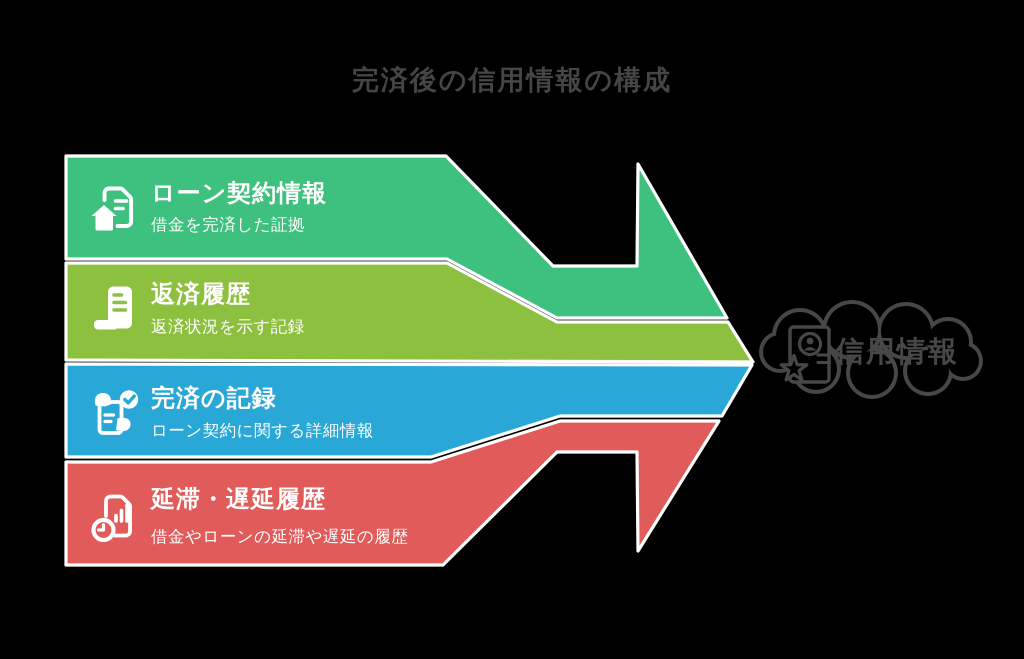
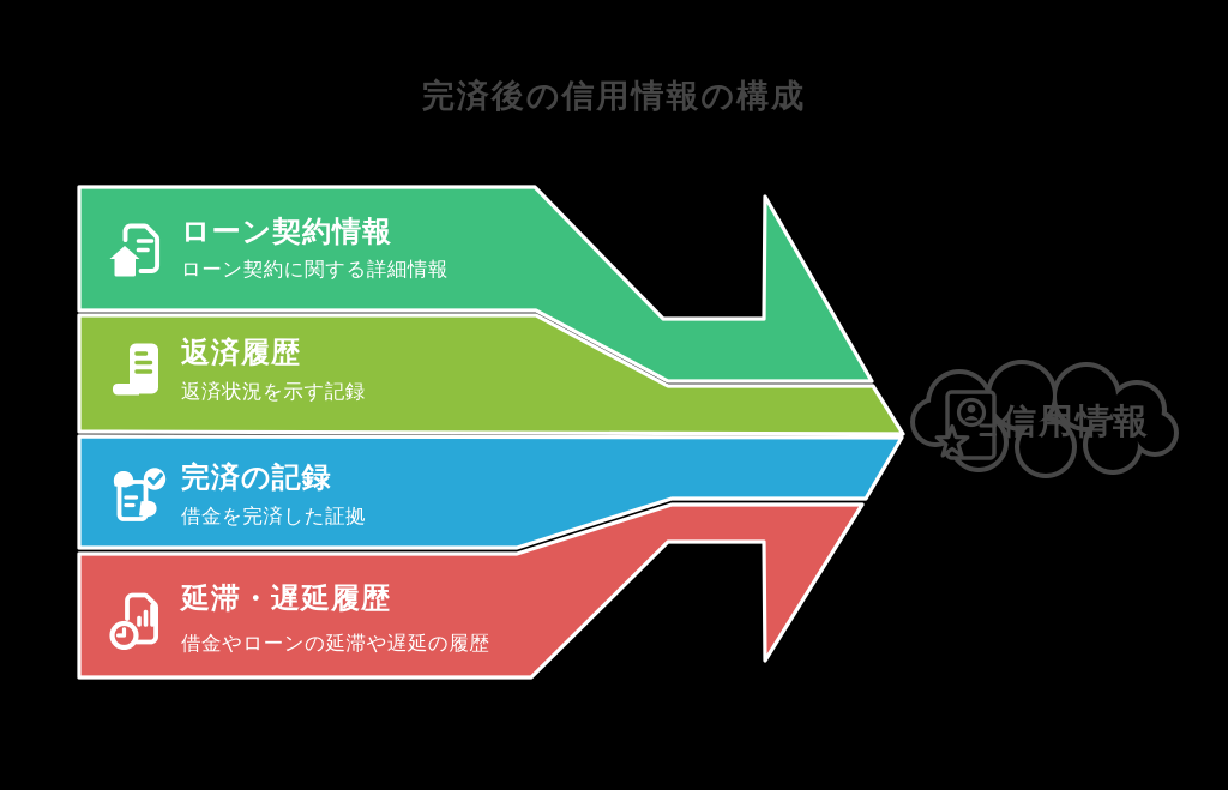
  完済後の信用情報の構成
  ローン契約情報
- 借金を完済した証拠
+ ローン契約に関する詳細情報
  返済履歴
  返済状況を示す記録
  完済の記録
- ローン契約に関する詳細情報
+ 借金を完済した証拠
  延滞・遅延履歴
  借金やローンの延滞や遅延の履歴
  信用情報
